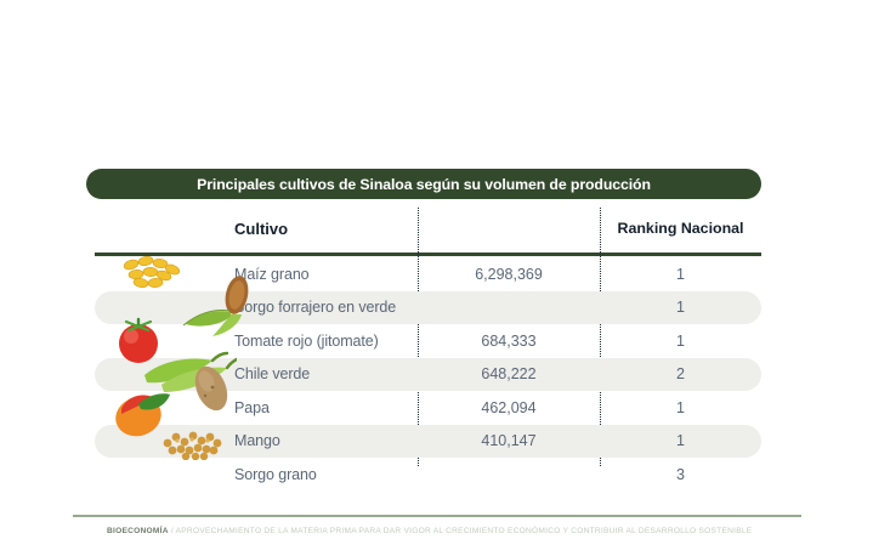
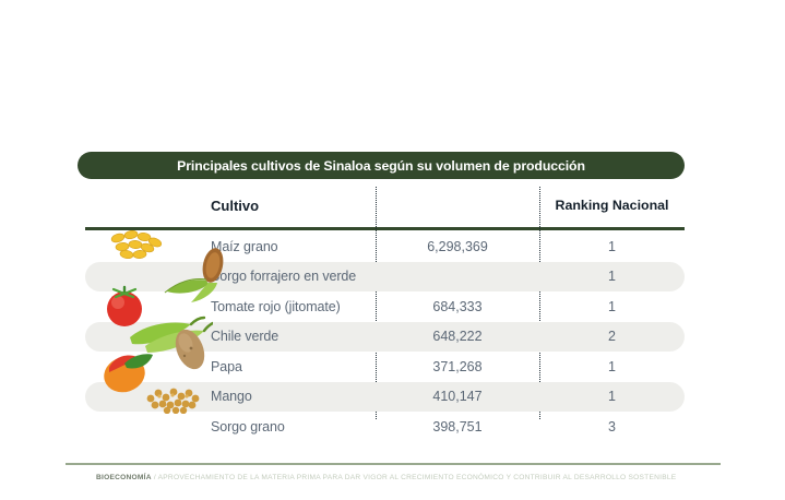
  Principales cultivos de Sinaloa según su volumen de producción
  Cultivo
  Ranking Nacional
  Maíz grano
  6,298,369
  1
  orgo forrajero en verde
  1
  Tomate rojo (jitomate)
  684,333
  1
  Chile verde
  648,222
  2
  Papa
- 462,094
+ 371,268
  1
  Mango
  410,147
  1
  Sorgo grano
+ 398,751
  3
